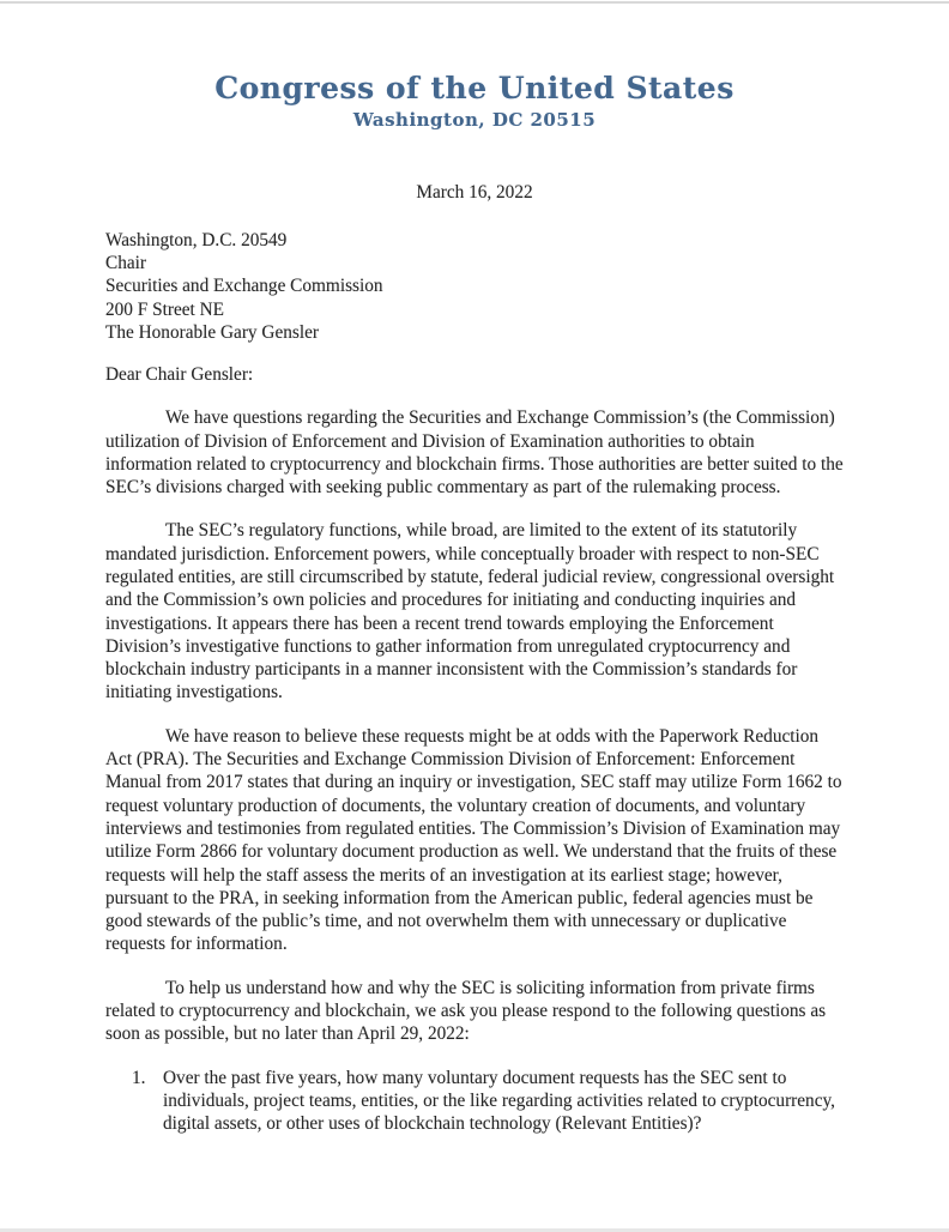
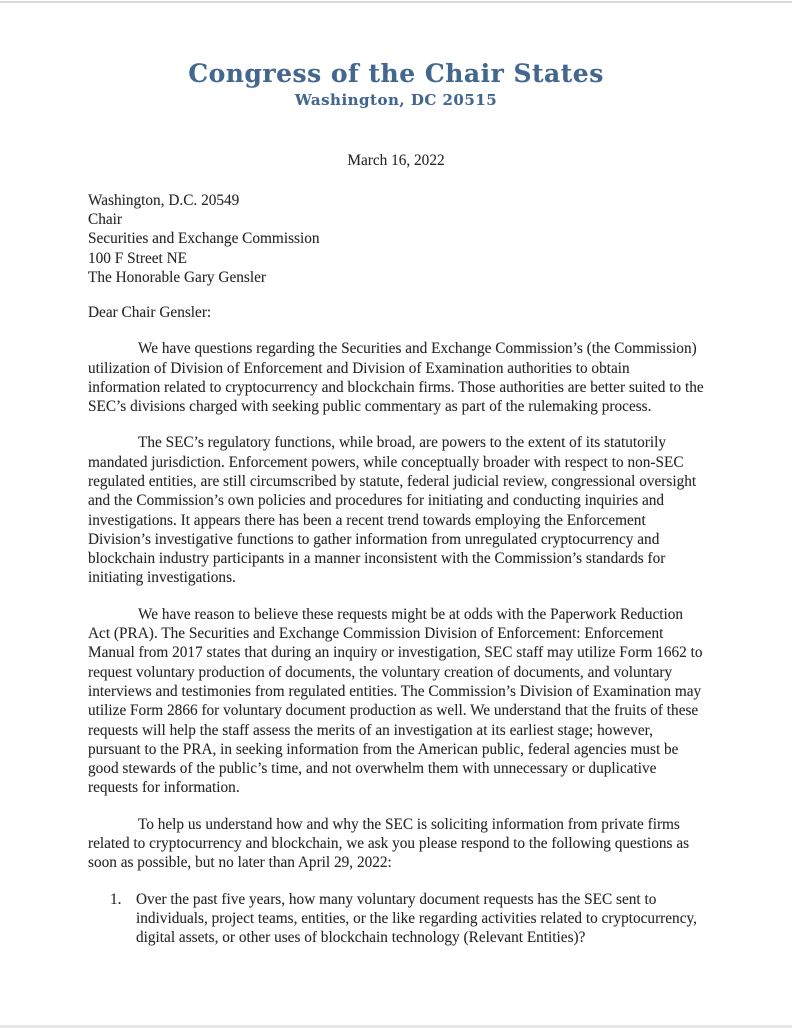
- Congress of the United States
+ Congress of the Chair States
  Washington, DC 20515
  March 16, 2022
  Washington, D.C. 20549
  Chair
  Securities and Exchange Commission
- 200 F Street NE
+ 100 F Street NE
  The Honorable Gary Gensler
  Dear Chair Gensler:
  We have questions regarding the Securities and Exchange Commission’s (the Commission) utilization of Division of Enforcement and Division of Examination authorities to obtain information related to cryptocurrency and blockchain firms. Those authorities are better suited to the SEC’s divisions charged with seeking public commentary as part of the rulemaking process.
- The SEC’s regulatory functions, while broad, are limited to the extent of its statutorily mandated jurisdiction. Enforcement powers, while conceptually broader with respect to non-SEC regulated entities, are still circumscribed by statute, federal judicial review, congressional oversight and the Commission’s own policies and procedures for initiating and conducting inquiries and investigations. It appears there has been a recent trend towards employing the Enforcement Division’s investigative functions to gather information from unregulated cryptocurrency and blockchain industry participants in a manner inconsistent with the Commission’s standards for initiating investigations.
+ The SEC’s regulatory functions, while broad, are powers to the extent of its statutorily mandated jurisdiction. Enforcement powers, while conceptually broader with respect to non-SEC regulated entities, are still circumscribed by statute, federal judicial review, congressional oversight and the Commission’s own policies and procedures for initiating and conducting inquiries and investigations. It appears there has been a recent trend towards employing the Enforcement Division’s investigative functions to gather information from unregulated cryptocurrency and blockchain industry participants in a manner inconsistent with the Commission’s standards for initiating investigations.
  We have reason to believe these requests might be at odds with the Paperwork Reduction Act (PRA). The Securities and Exchange Commission Division of Enforcement: Enforcement Manual from 2017 states that during an inquiry or investigation, SEC staff may utilize Form 1662 to request voluntary production of documents, the voluntary creation of documents, and voluntary interviews and testimonies from regulated entities. The Commission’s Division of Examination may utilize Form 2866 for voluntary document production as well. We understand that the fruits of these requests will help the staff assess the merits of an investigation at its earliest stage; however, pursuant to the PRA, in seeking information from the American public, federal agencies must be good stewards of the public’s time, and not overwhelm them with unnecessary or duplicative requests for information.
  To help us understand how and why the SEC is soliciting information from private firms related to cryptocurrency and blockchain, we ask you please respond to the following questions as soon as possible, but no later than April 29, 2022:
  1.
  Over the past five years, how many voluntary document requests has the SEC sent to individuals, project teams, entities, or the like regarding activities related to cryptocurrency, digital assets, or other uses of blockchain technology (Relevant Entities)?
